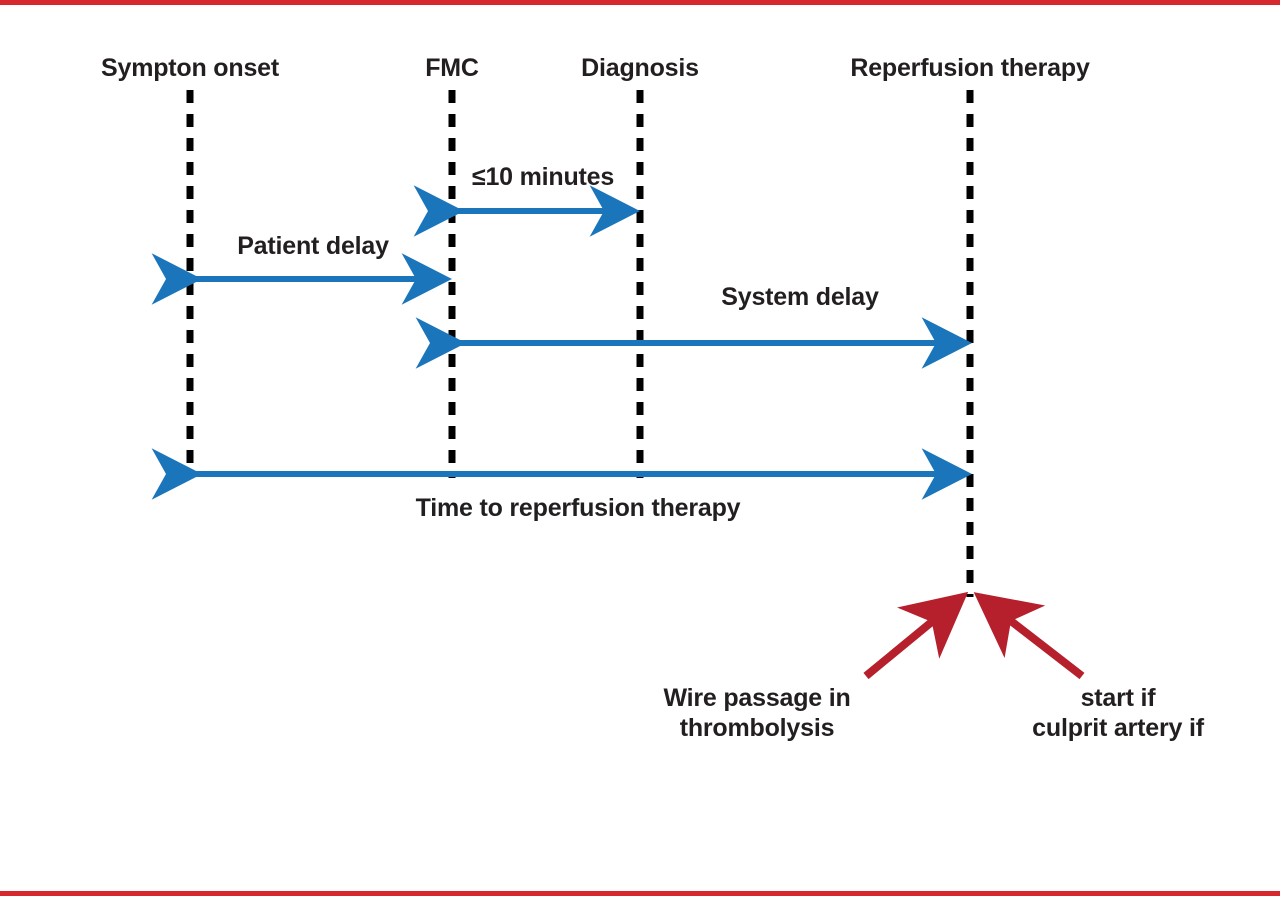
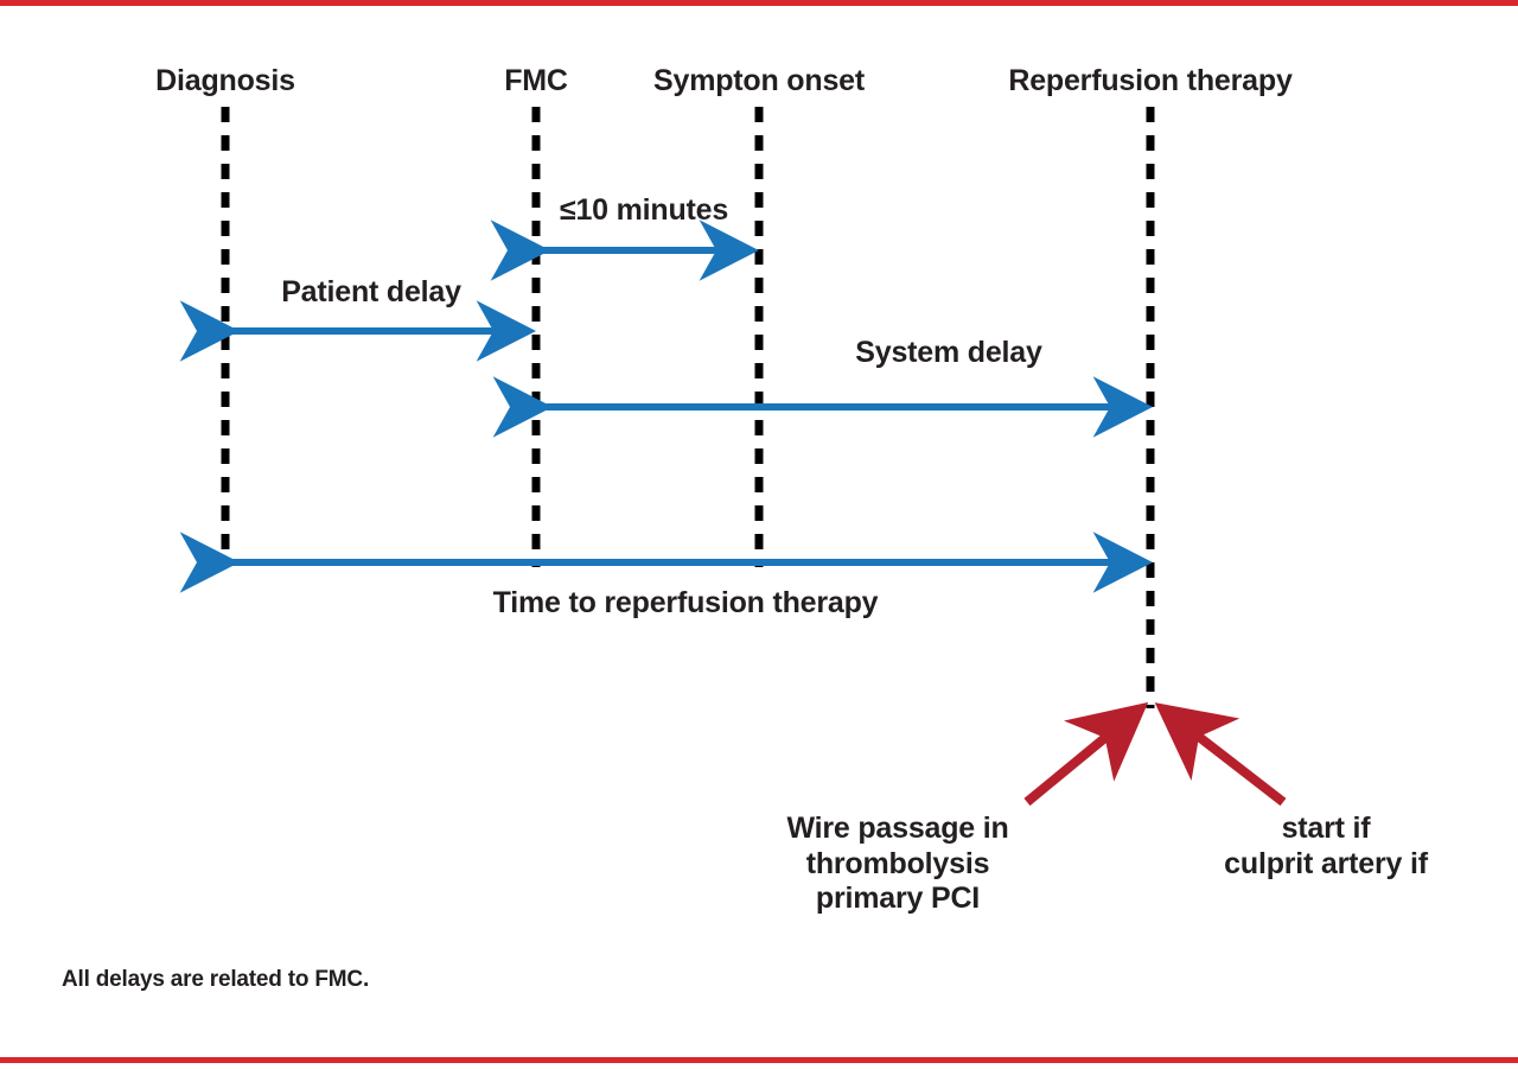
- Sympton onset
+ Diagnosis
  FMC
- Diagnosis
+ Sympton onset
  Reperfusion therapy
  ≤10 minutes
  Patient delay
  System delay
  Time to reperfusion therapy
  Wire passage in
  thrombolysis
+ primary PCI
  start if
  culprit artery if
+ All delays are related to FMC.
